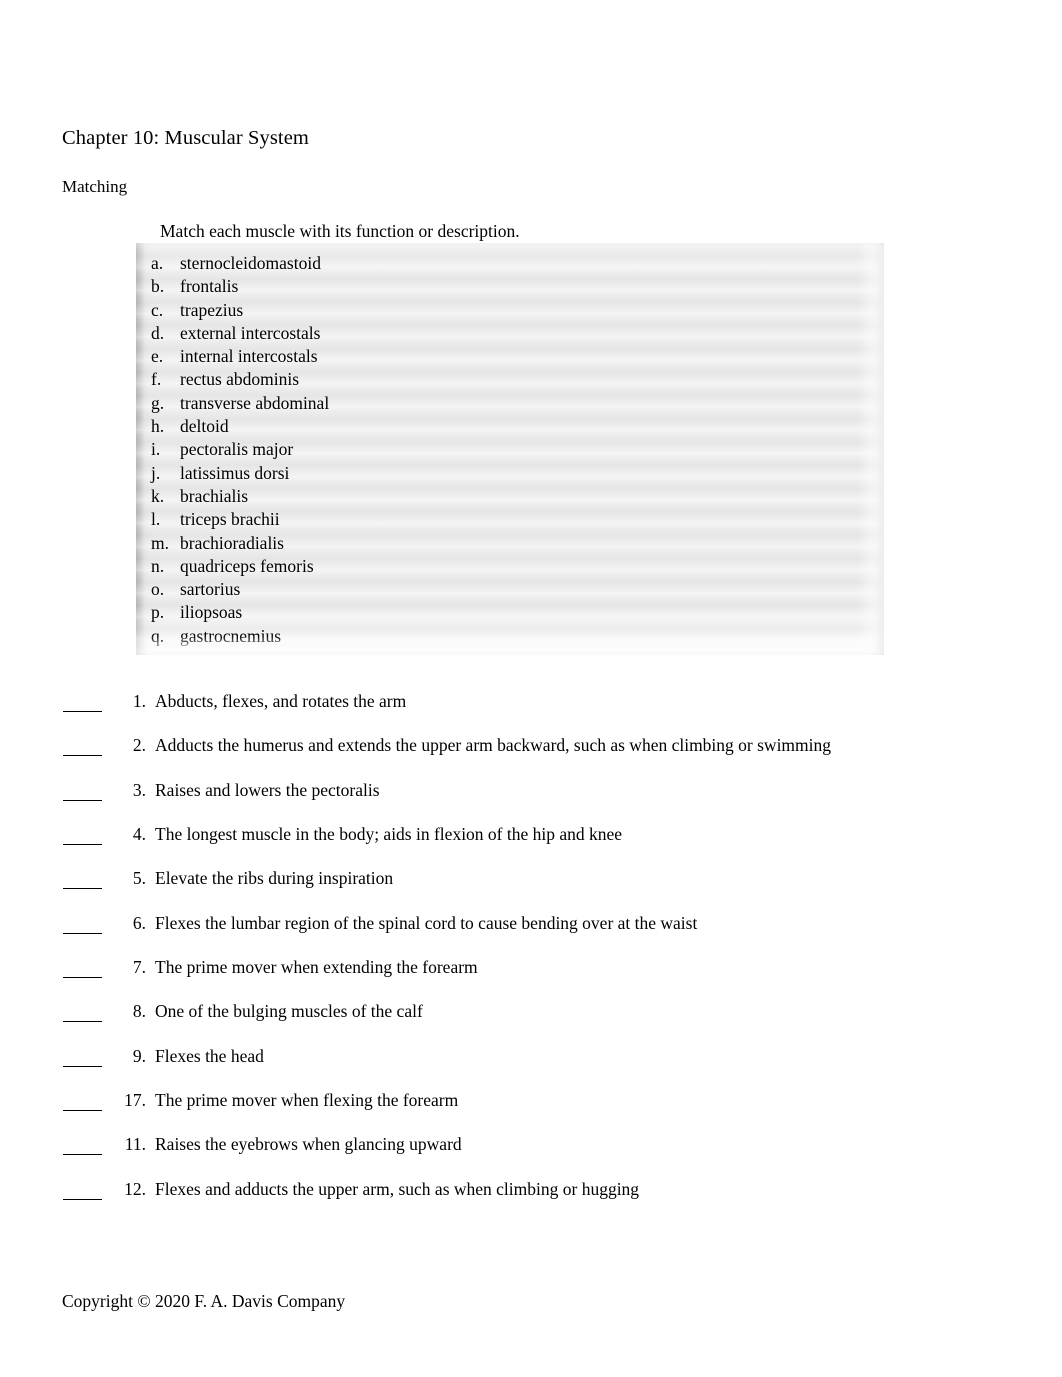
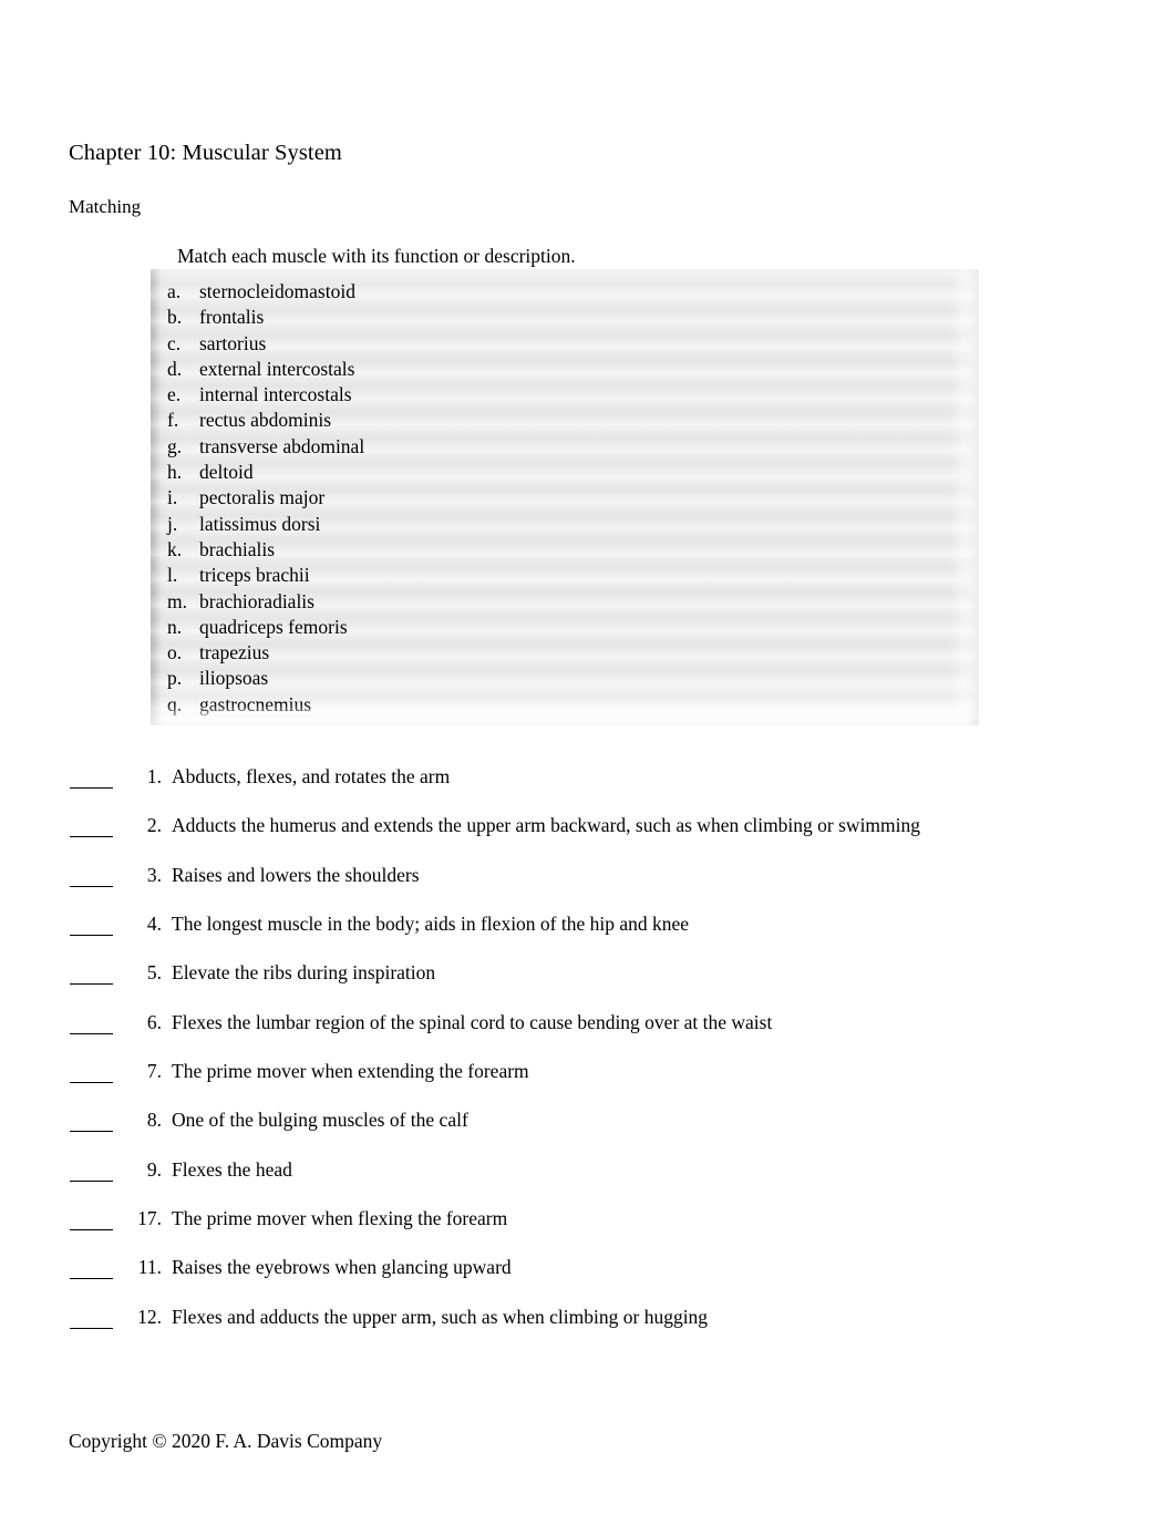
  Chapter 10: Muscular System
  Matching
  Match each muscle with its function or description.
  a.
  sternocleidomastoid
  b.
  frontalis
  c.
- trapezius
+ sartorius
  d.
  external intercostals
  e.
  internal intercostals
  f.
  rectus abdominis
  g.
  transverse abdominal
  h.
  deltoid
  i.
  pectoralis major
  j.
  latissimus dorsi
  k.
  brachialis
  l.
  triceps brachii
  m.
  brachioradialis
  n.
  quadriceps femoris
  o.
- sartorius
+ trapezius
  p.
  iliopsoas
  1.
  Abducts, flexes, and rotates the arm
  2.
  Adducts the humerus and extends the upper arm backward, such as when climbing or swimming
  3.
- Raises and lowers the pectoralis
+ Raises and lowers the shoulders
  4.
  The longest muscle in the body; aids in flexion of the hip and knee
  5.
  Elevate the ribs during inspiration
  6.
  Flexes the lumbar region of the spinal cord to cause bending over at the waist
  7.
  The prime mover when extending the forearm
  8.
  One of the bulging muscles of the calf
  9.
  Flexes the head
  17.
  The prime mover when flexing the forearm
  11.
  Raises the eyebrows when glancing upward
  12.
  Flexes and adducts the upper arm, such as when climbing or hugging
  Copyright © 2020 F. A. Davis Company
